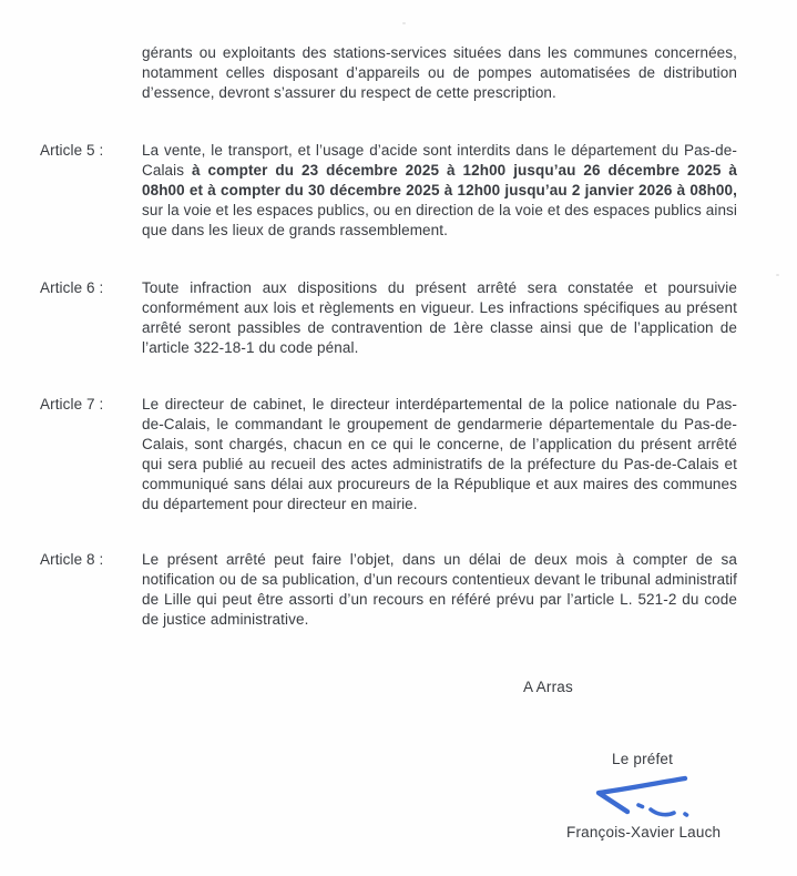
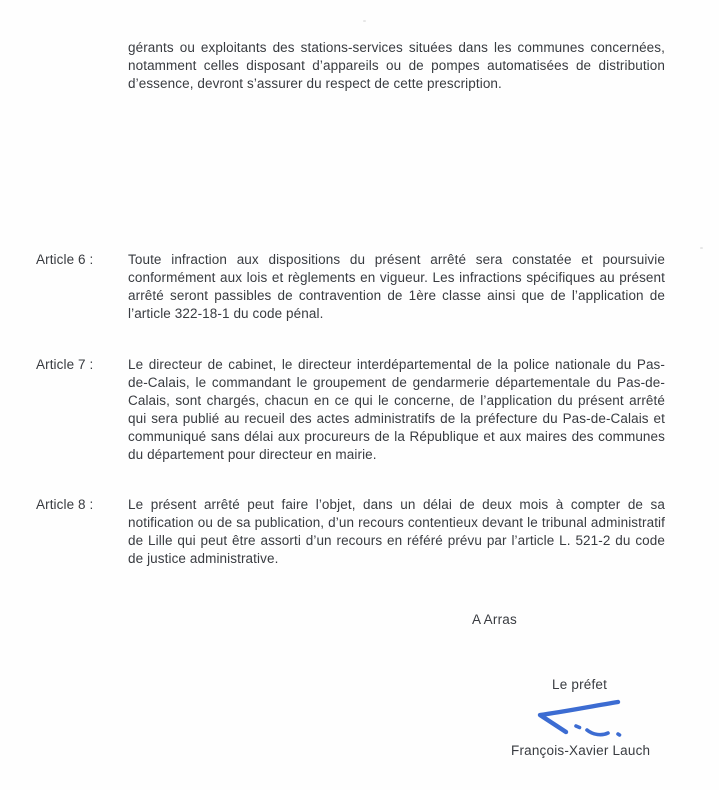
  gérants ou exploitants des stations-services situées dans les communes concernées, notamment celles disposant d’appareils ou de pompes automatisées de distribution d’essence, devront s’assurer du respect de cette prescription.
- Article 5 :
- La vente, le transport, et l’usage d’acide sont interdits dans le département du Pas-de-Calais à compter du 23 décembre 2025 à 12h00 jusqu’au 26 décembre 2025 à 08h00 et à compter du 30 décembre 2025 à 12h00 jusqu’au 2 janvier 2026 à 08h00, sur la voie et les espaces publics, ou en direction de la voie et des espaces publics ainsi que dans les lieux de grands rassemblement.
  Article 6 :
  Toute infraction aux dispositions du présent arrêté sera constatée et poursuivie conformément aux lois et règlements en vigueur. Les infractions spécifiques au présent arrêté seront passibles de contravention de 1ère classe ainsi que de l’application de l’article 322-18-1 du code pénal.
  Article 7 :
  Le directeur de cabinet, le directeur interdépartemental de la police nationale du Pas-de-Calais, le commandant le groupement de gendarmerie départementale du Pas-de-Calais, sont chargés, chacun en ce qui le concerne, de l’application du présent arrêté qui sera publié au recueil des actes administratifs de la préfecture du Pas-de-Calais et communiqué sans délai aux procureurs de la République et aux maires des communes du département pour directeur en mairie.
  Article 8 :
  Le présent arrêté peut faire l’objet, dans un délai de deux mois à compter de sa notification ou de sa publication, d’un recours contentieux devant le tribunal administratif de Lille qui peut être assorti d’un recours en référé prévu par l’article L. 521-2 du code de justice administrative.
  A Arras
  Le préfet
  François-Xavier Lauch
